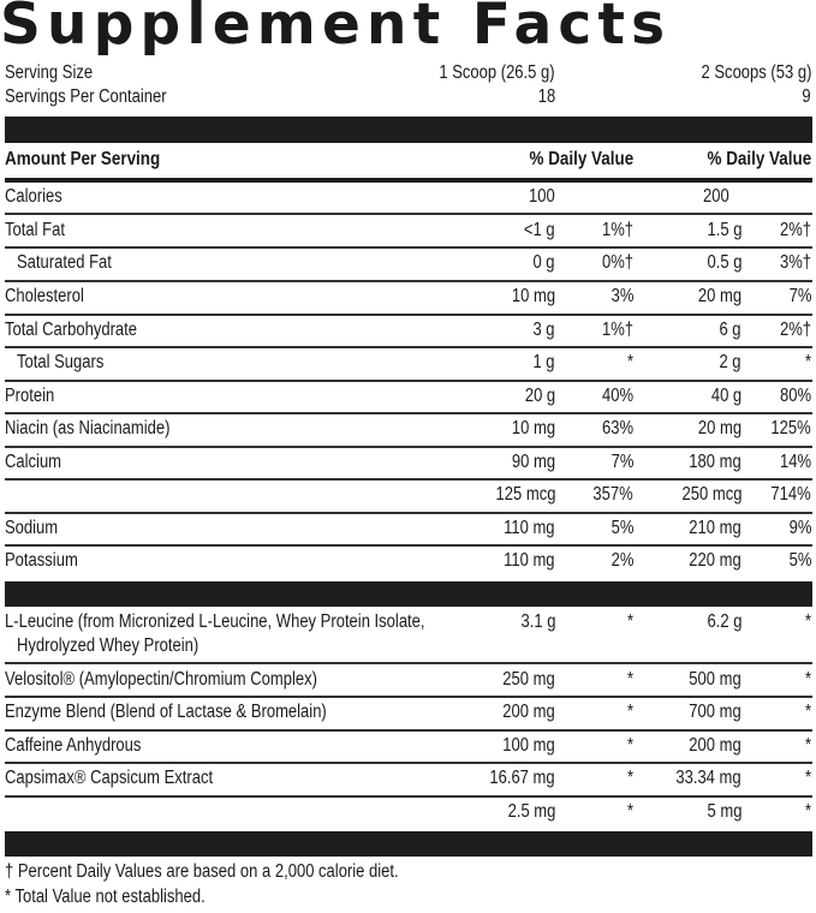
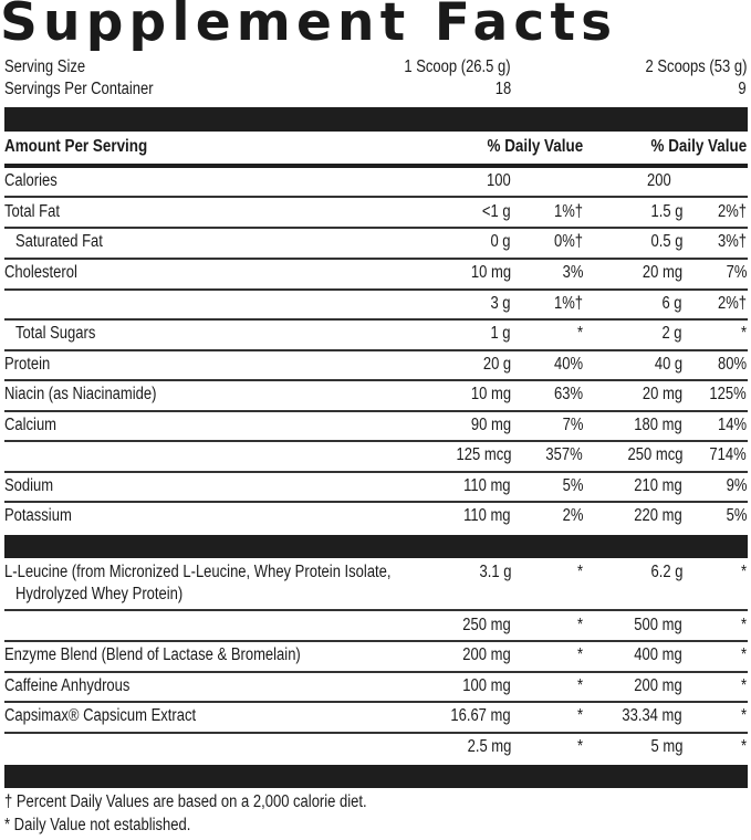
  Supplement Facts
  Serving Size
  1 Scoop (26.5 g)
  2 Scoops (53 g)
  Servings Per Container
  18
  9
  Amount Per Serving
  % Daily Value
  % Daily Value
  Calories
  100
  200
  Total Fat
  <1 g
  1%†
  1.5 g
  2%†
  Saturated Fat
  0 g
  0%†
  0.5 g
  3%†
  Cholesterol
  10 mg
  3%
  20 mg
  7%
- Total Carbohydrate
  3 g
  1%†
  6 g
  2%†
  Total Sugars
  1 g
  *
  2 g
  *
  Protein
  20 g
  40%
  40 g
  80%
  Niacin (as Niacinamide)
  10 mg
  63%
  20 mg
  125%
  Calcium
  90 mg
  7%
  180 mg
  14%
  125 mcg
  357%
  250 mcg
  714%
  Sodium
  110 mg
  5%
  210 mg
  9%
  Potassium
  110 mg
  2%
  220 mg
  5%
  L-Leucine (from Micronized L-Leucine, Whey Protein Isolate,
  Hydrolyzed Whey Protein)
  3.1 g
  *
  6.2 g
  *
- Velositol® (Amylopectin/Chromium Complex)
  250 mg
  *
  500 mg
  *
  Enzyme Blend (Blend of Lactase & Bromelain)
  200 mg
  *
- 700 mg
+ 400 mg
  *
  Caffeine Anhydrous
  100 mg
  *
  200 mg
  *
  Capsimax® Capsicum Extract
  16.67 mg
  *
  33.34 mg
  *
  2.5 mg
  *
  5 mg
  *
  † Percent Daily Values are based on a 2,000 calorie diet.
- * Total Value not established.
+ * Daily Value not established.
